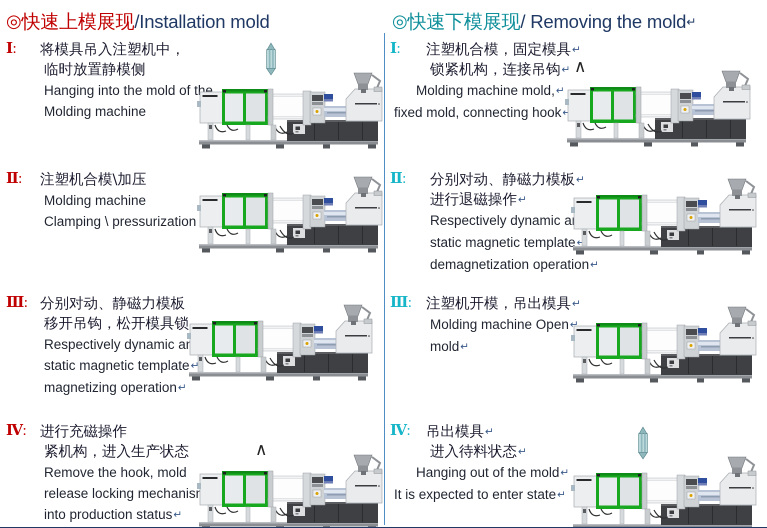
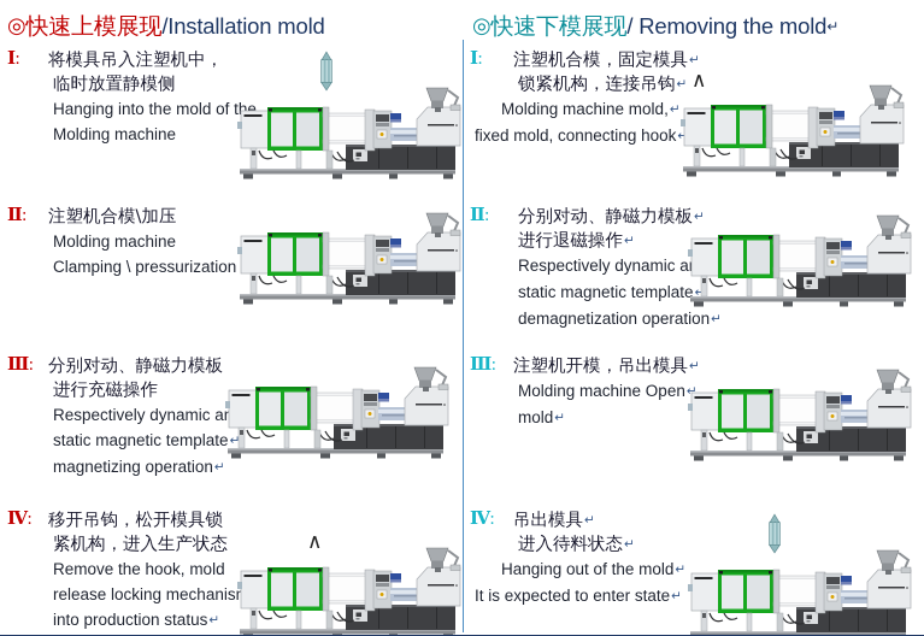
  ◎快速上模展现/Installation mold
  Ⅰ:
  将模具吊入注塑机中，
  临时放置静模侧
  Hanging into the mold of the
  Molding machine
  Ⅱ:
  注塑机合模\加压
  Molding machine
  Clamping \ pressurization
  Ⅲ:
  分别对动、静磁力模板
- 移开吊钩，松开模具锁
+ 进行充磁操作
  Respectively dynamic an
  static magnetic template↵
  magnetizing operation↵
  Ⅳ:
- 进行充磁操作
+ 移开吊钩，松开模具锁
  紧机构，进入生产状态
  Remove the hook, mold
  release locking mechanis
  into production status↵
  ∧
  ◎快速下模展现/ Removing the mold↵
  Ⅰ:
  注塑机合模，固定模具↵
  锁紧机构，连接吊钩↵
  Molding machine mold,↵
  fixed mold, connecting hook↵
  ∧
  Ⅱ:
  分别对动、静磁力模板↵
  进行退磁操作↵
  Respectively dynamic a
  static magnetic template↵
  demagnetization operation↵
  Ⅲ:
  注塑机开模，吊出模具↵
  Molding machine Open↵
  mold↵
  Ⅳ:
  吊出模具↵
  进入待料状态↵
  Hanging out of the mold↵
  It is expected to enter state↵
